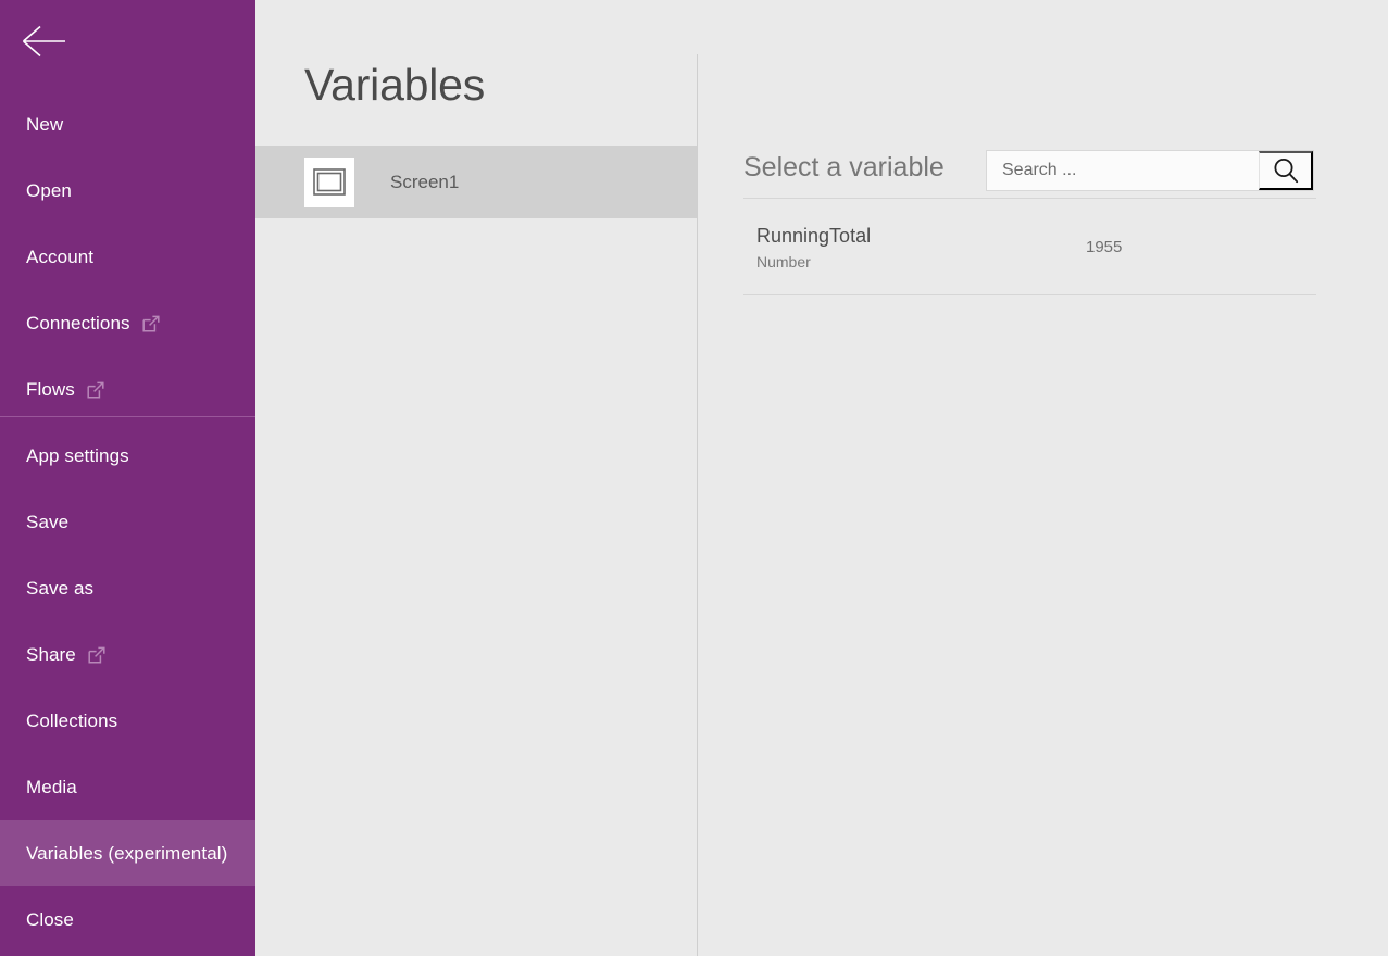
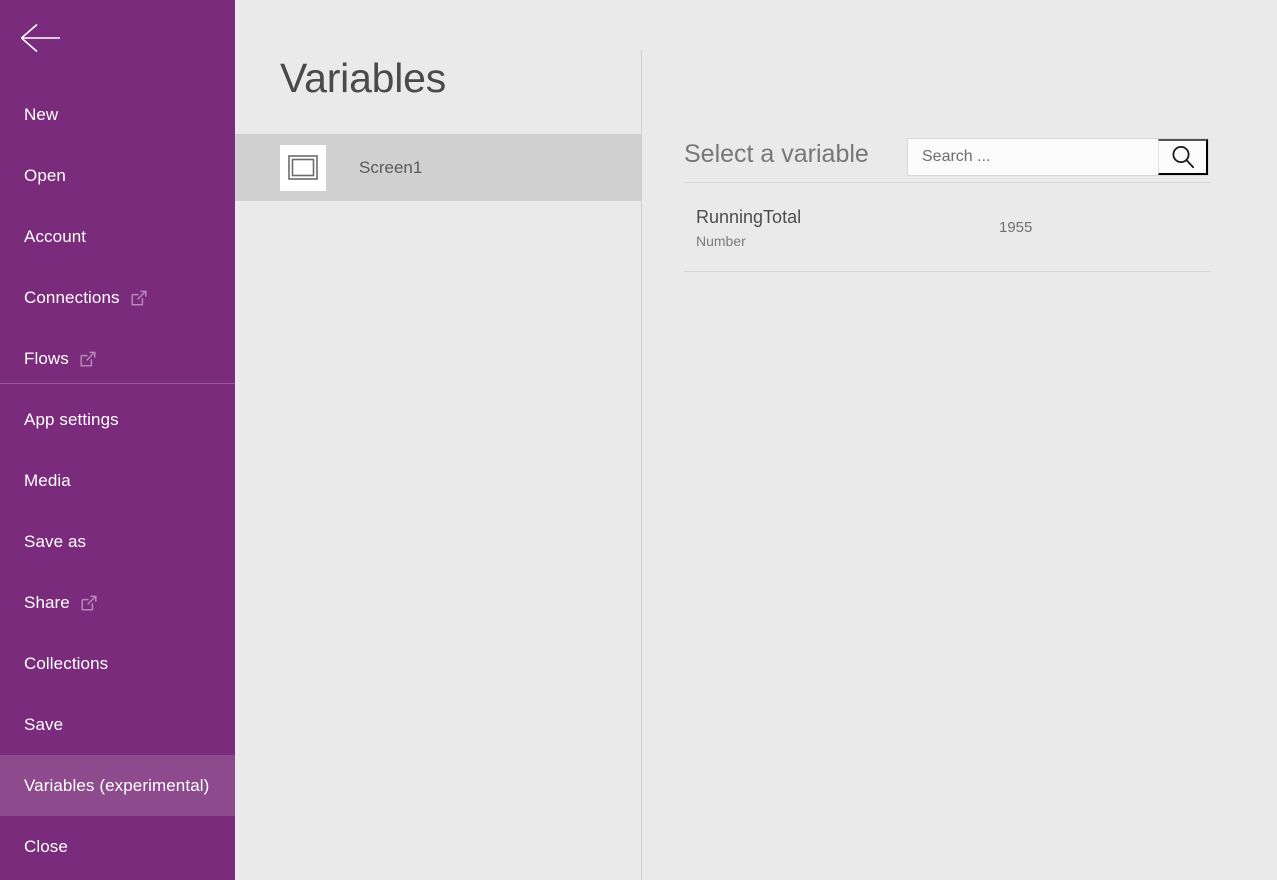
  New
  Open
  Account
  Connections
  Flows
  App settings
- Save
+ Media
  Save as
  Share
  Collections
- Media
+ Save
  Variables (experimental)
  Close
  Variables
  Screen1
  Select a variable
  Search ...
  RunningTotal
  Number
  1955
